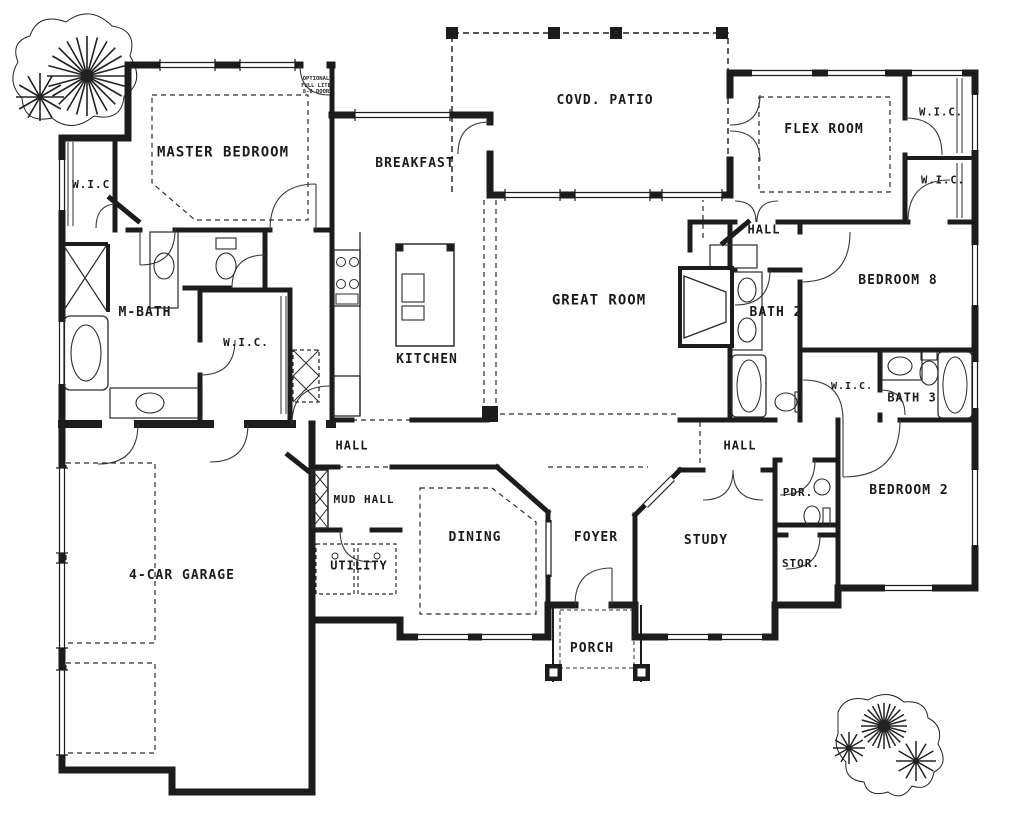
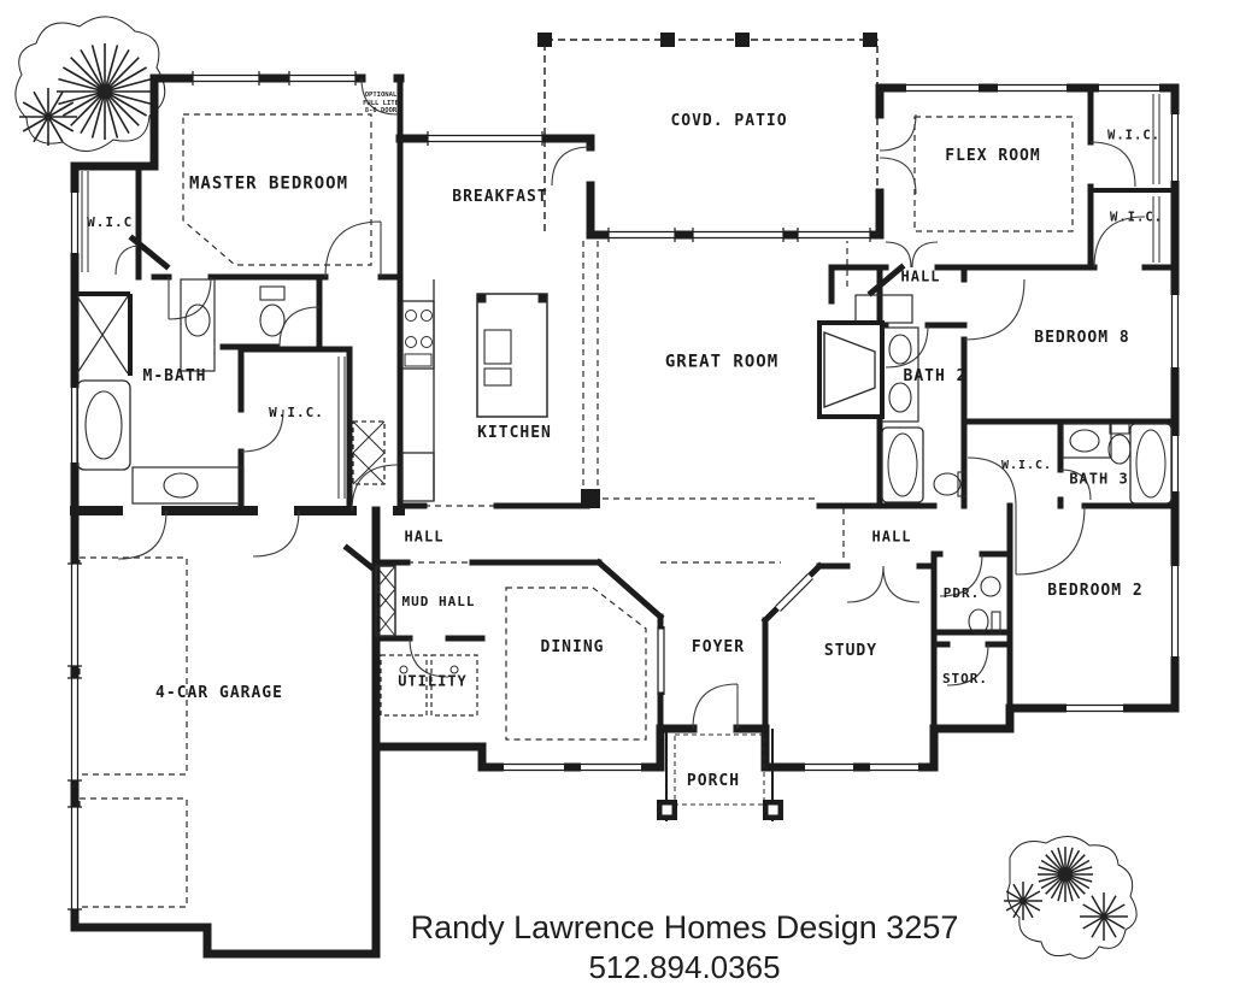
  MASTER BEDROOM
  W.I.C.
  M-BATH
  W.I.C.
  BREAKFAST
  KITCHEN
  COVD. PATIO
  GREAT ROOM
  FLEX ROOM
  W.I.C.
  W.I.C.
  HALL
  BATH 2
  BEDROOM 8
  W.I.C.
  BATH 3
  HALL
  HALL
  MUD HALL
  DINING
  FOYER
  STUDY
  PDR.
  STOR.
  BEDROOM 2
  UTILITY
  4-CAR GARAGE
  PORCH
+ Randy Lawrence Homes Design 3257
+ 512.894.0365
